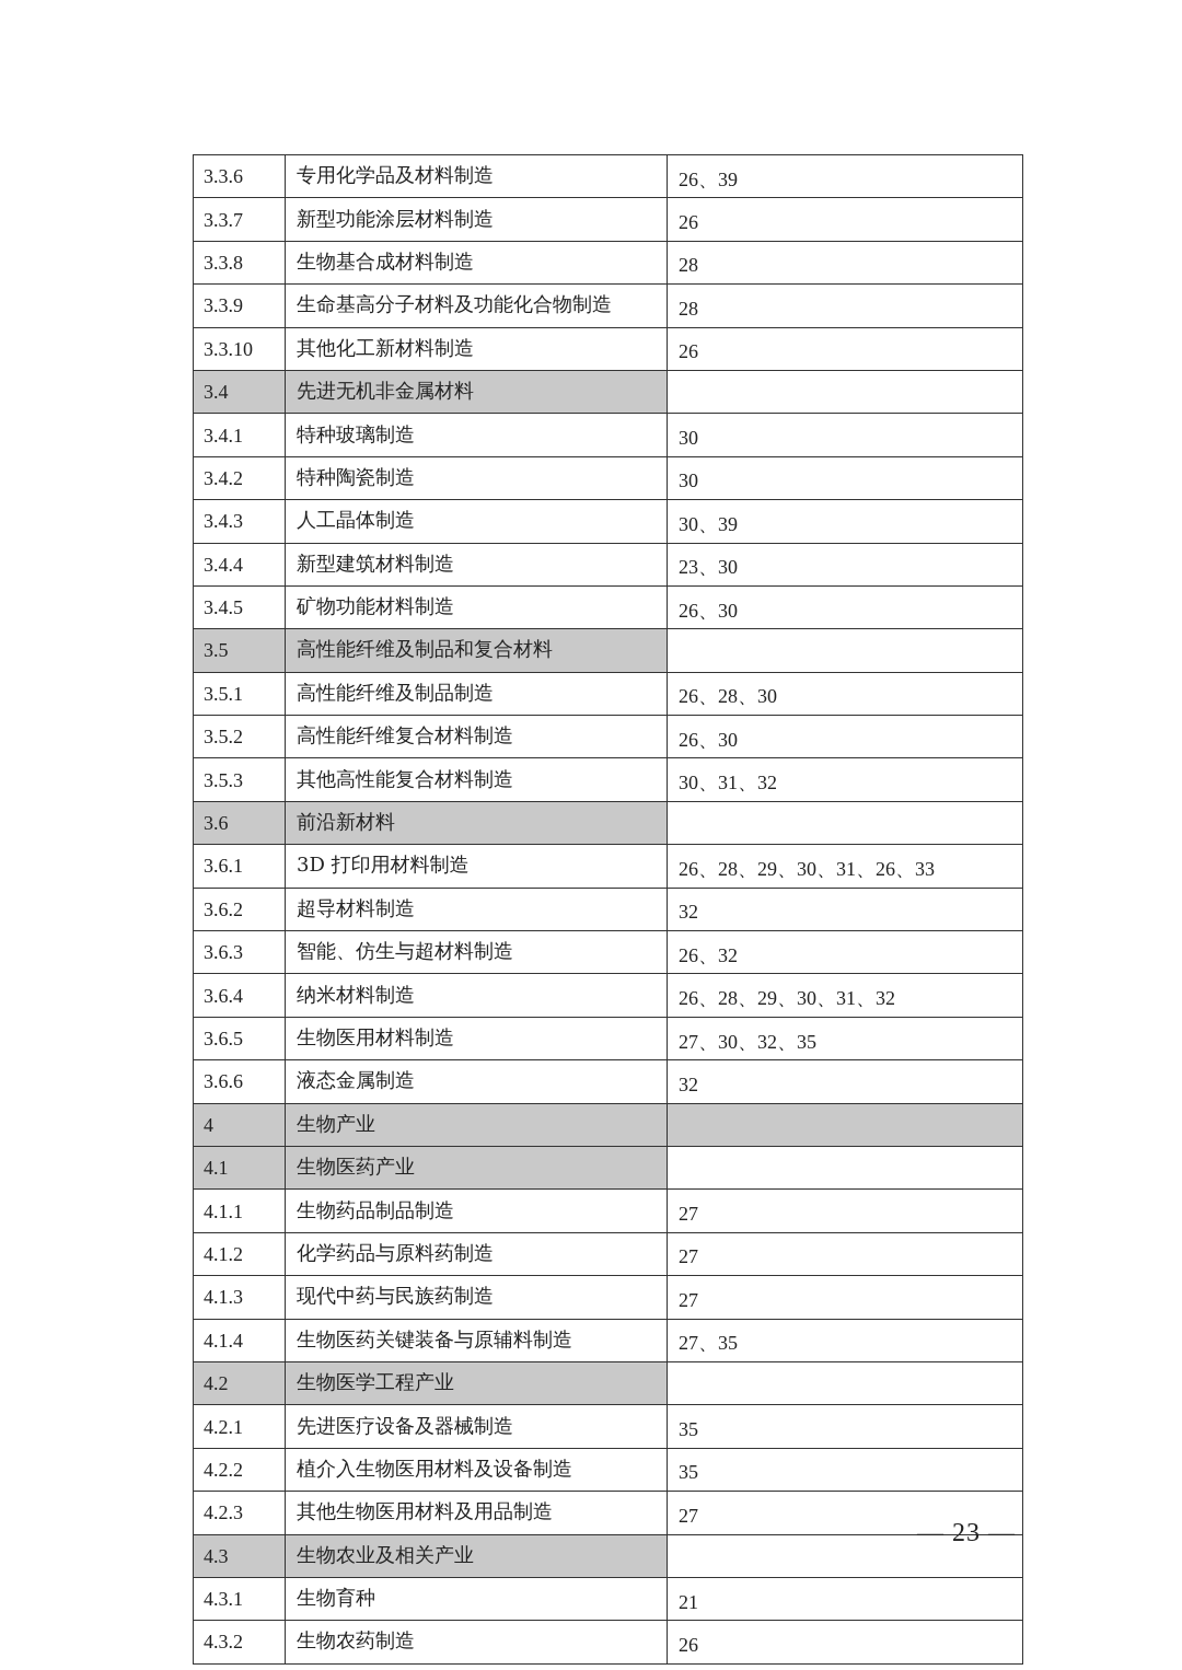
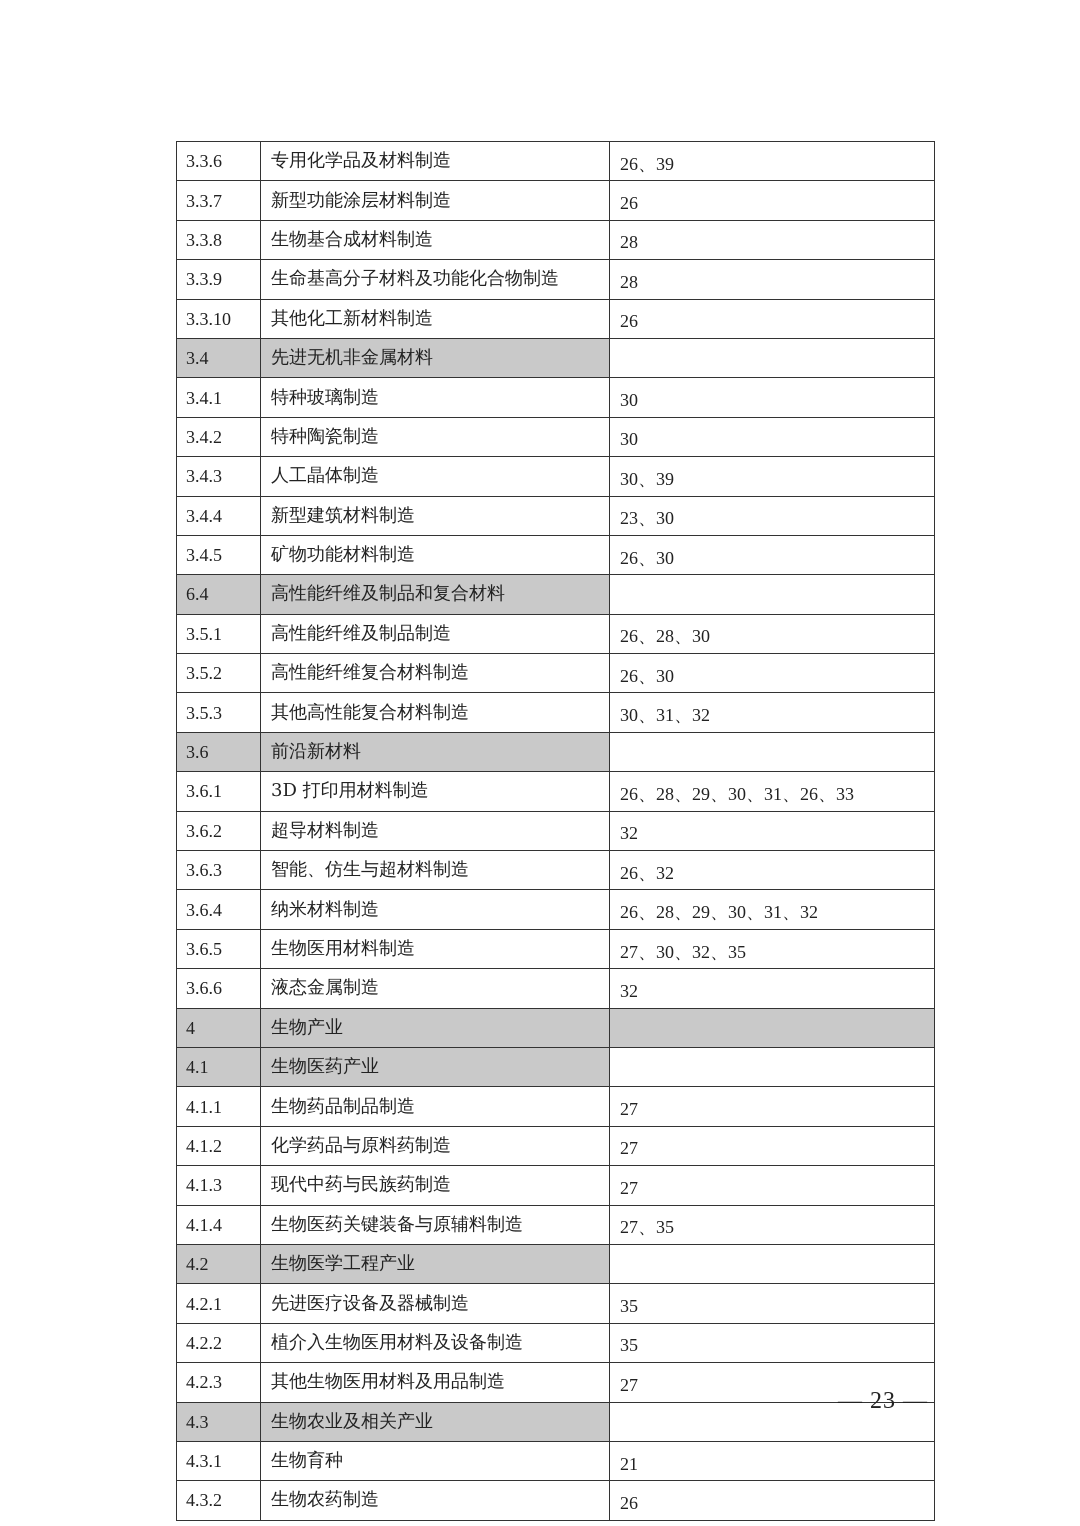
  3.3.6	专用化学品及材料制造	26、39
  3.3.7	新型功能涂层材料制造	26
  3.3.8	生物基合成材料制造	28
  3.3.9	生命基高分子材料及功能化合物制造	28
  3.3.10	其他化工新材料制造	26
  3.4	先进无机非金属材料
  3.4.1	特种玻璃制造	30
  3.4.2	特种陶瓷制造	30
  3.4.3	人工晶体制造	30、39
  3.4.4	新型建筑材料制造	23、30
  3.4.5	矿物功能材料制造	26、30
- 3.5	高性能纤维及制品和复合材料
+ 6.4	高性能纤维及制品和复合材料
  3.5.1	高性能纤维及制品制造	26、28、30
  3.5.2	高性能纤维复合材料制造	26、30
  3.5.3	其他高性能复合材料制造	30、31、32
  3.6	前沿新材料
  3.6.1	3D 打印用材料制造	26、28、29、30、31、26、33
  3.6.2	超导材料制造	32
  3.6.3	智能、仿生与超材料制造	26、32
  3.6.4	纳米材料制造	26、28、29、30、31、32
  3.6.5	生物医用材料制造	27、30、32、35
  3.6.6	液态金属制造	32
  4	生物产业
  4.1	生物医药产业
  4.1.1	生物药品制品制造	27
  4.1.2	化学药品与原料药制造	27
  4.1.3	现代中药与民族药制造	27
  4.1.4	生物医药关键装备与原辅料制造	27、35
  4.2	生物医学工程产业
  4.2.1	先进医疗设备及器械制造	35
  4.2.2	植介入生物医用材料及设备制造	35
  4.2.3	其他生物医用材料及用品制造	27
  4.3	生物农业及相关产业
  4.3.1	生物育种	21
  4.3.2	生物农药制造	26
  — 23 —
